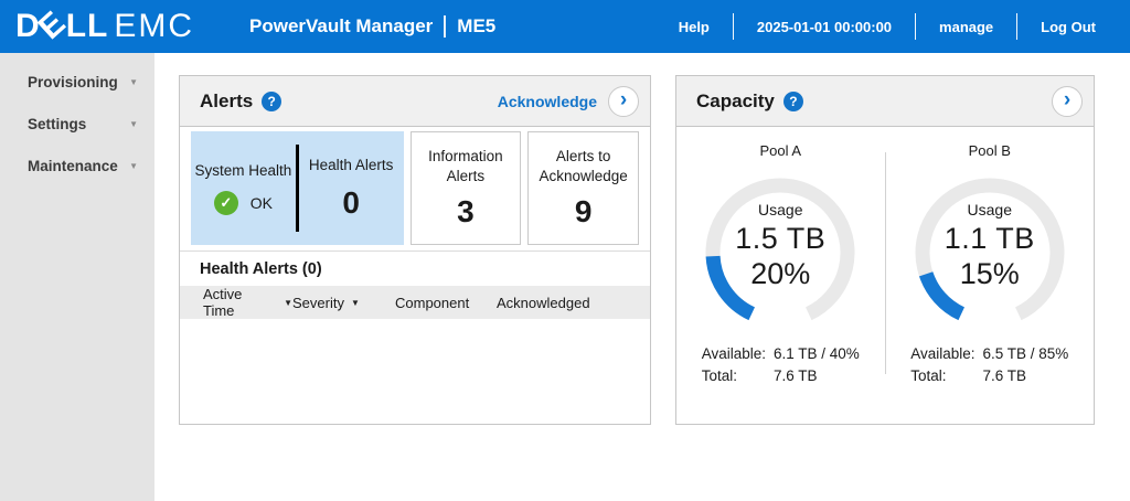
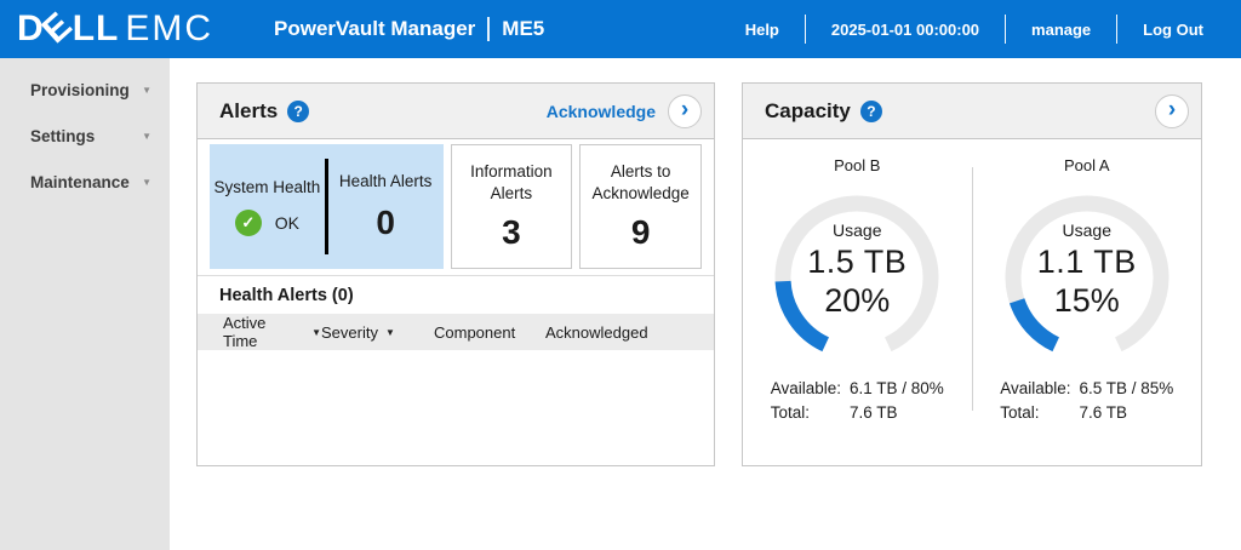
  D
  LL
  EMC
  PowerVault Manager
  ME5
  Help
  2025-01-01 00:00:00
  manage
  Log Out
  Provisioning
  ▼
  Settings
  ▼
  Maintenance
  ▼
  Alerts
  ?
  Acknowledge
  ›
  System Health
  ✓
  OK
  Health Alerts
  0
  Information Alerts
  3
  Alerts to Acknowledge
  9
  Health Alerts (0)
  Active Time
  ▼
  Severity
  ▼
  Component
  Acknowledged
  Capacity
  ?
  ›
- Pool A
+ Pool B
  Usage
  1.5 TB
  20%
  Available:
- 6.1 TB / 40%
+ 6.1 TB / 80%
  Total:
  7.6 TB
- Pool B
+ Pool A
  Usage
  1.1 TB
  15%
  Available:
  6.5 TB / 85%
  Total:
  7.6 TB
